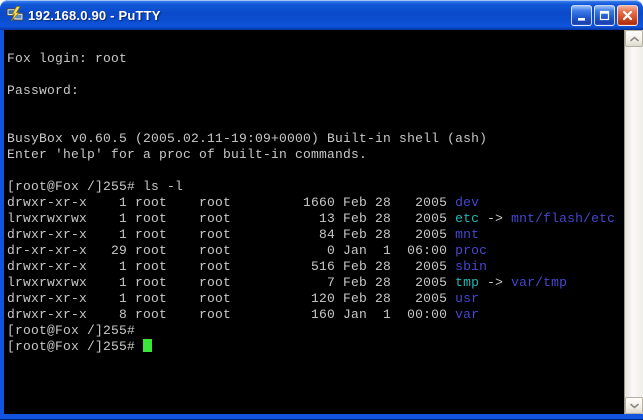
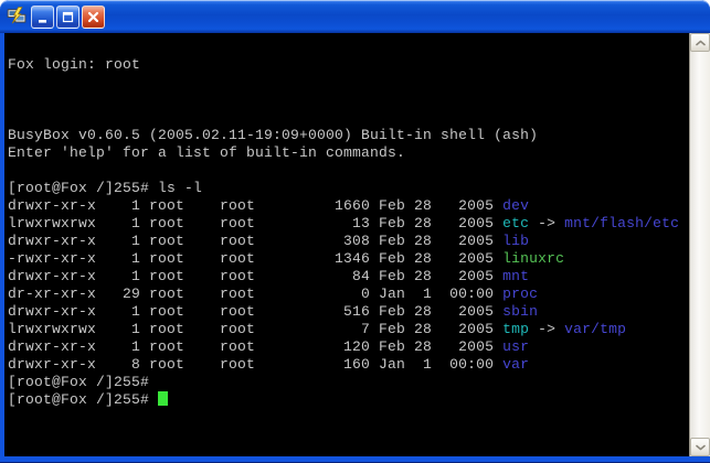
- 192.168.0.90 - PuTTY
  Fox login: root
- Password:
  BusyBox v0.60.5 (2005.02.11-19:09+0000) Built-in shell (ash)
- Enter 'help' for a proc of built-in commands.
+ Enter 'help' for a list of built-in commands.
  [root@Fox /]255# ls -l
  drwxr-xr-x 1 root root 1660 Feb 28 2005 dev
  lrwxrwxrwx 1 root root 13 Feb 28 2005 etc -> mnt/flash/etc
+ drwxr-xr-x 1 root root 308 Feb 28 2005 lib
+ -rwxr-xr-x 1 root root 1346 Feb 28 2005 linuxrc
  drwxr-xr-x 1 root root 84 Feb 28 2005 mnt
- dr-xr-xr-x 29 root root 0 Jan 1 06:00 proc
+ dr-xr-xr-x 29 root root 0 Jan 1 00:00 proc
  drwxr-xr-x 1 root root 516 Feb 28 2005 sbin
  lrwxrwxrwx 1 root root 7 Feb 28 2005 tmp -> var/tmp
  drwxr-xr-x 1 root root 120 Feb 28 2005 usr
  drwxr-xr-x 8 root root 160 Jan 1 00:00 var
  [root@Fox /]255#
  [root@Fox /]255#
